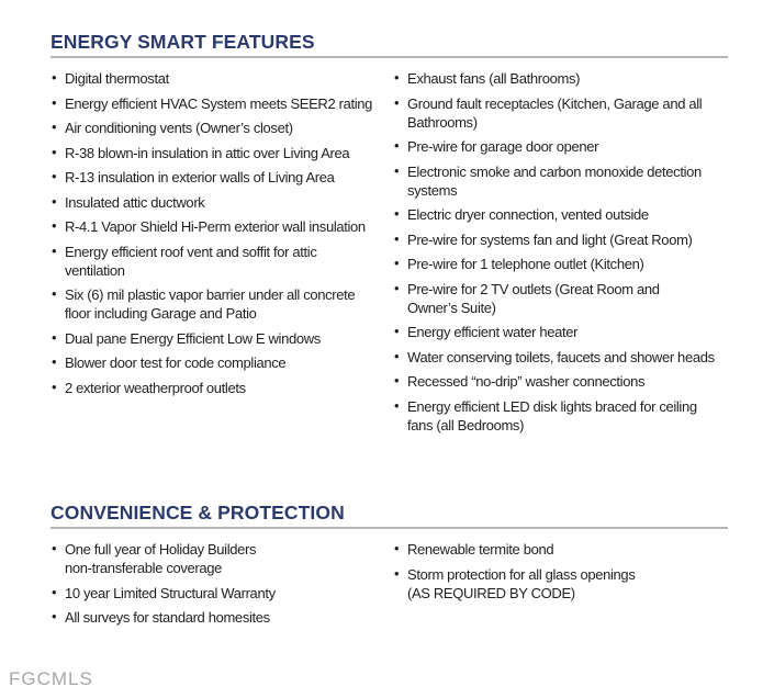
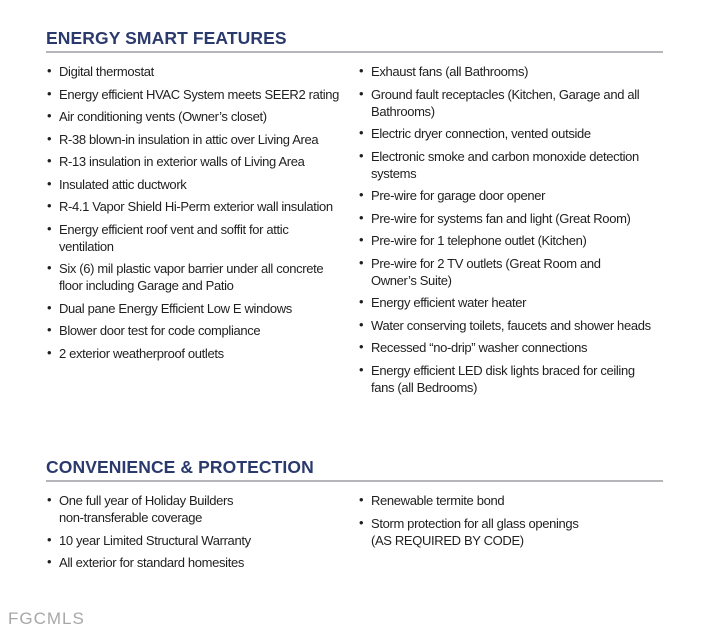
  ENERGY SMART FEATURES
  Digital thermostat
  Energy efficient HVAC System meets SEER2 rating
  Air conditioning vents (Owner’s closet)
  R-38 blown-in insulation in attic over Living Area
  R-13 insulation in exterior walls of Living Area
  Insulated attic ductwork
  R-4.1 Vapor Shield Hi-Perm exterior wall insulation
  Energy efficient roof vent and soffit for attic
  ventilation
  Six (6) mil plastic vapor barrier under all concrete
  floor including Garage and Patio
  Dual pane Energy Efficient Low E windows
  Blower door test for code compliance
  2 exterior weatherproof outlets
  Exhaust fans (all Bathrooms)
  Ground fault receptacles (Kitchen, Garage and all
  Bathrooms)
- Pre-wire for garage door opener
+ Electric dryer connection, vented outside
  Electronic smoke and carbon monoxide detection
  systems
- Electric dryer connection, vented outside
+ Pre-wire for garage door opener
  Pre-wire for systems fan and light (Great Room)
  Pre-wire for 1 telephone outlet (Kitchen)
  Pre-wire for 2 TV outlets (Great Room and
  Owner’s Suite)
  Energy efficient water heater
  Water conserving toilets, faucets and shower heads
  Recessed “no-drip” washer connections
  Energy efficient LED disk lights braced for ceiling
  fans (all Bedrooms)
  CONVENIENCE & PROTECTION
  One full year of Holiday Builders
  non-transferable coverage
  10 year Limited Structural Warranty
- All surveys for standard homesites
+ All exterior for standard homesites
  Renewable termite bond
  Storm protection for all glass openings
  (AS REQUIRED BY CODE)
  FGCMLS
